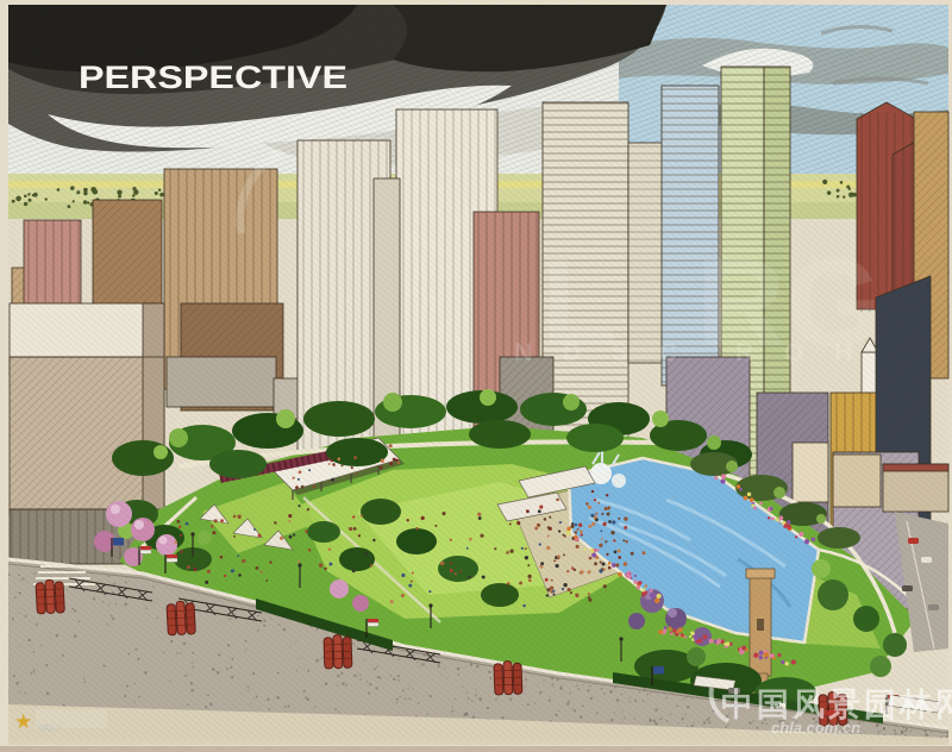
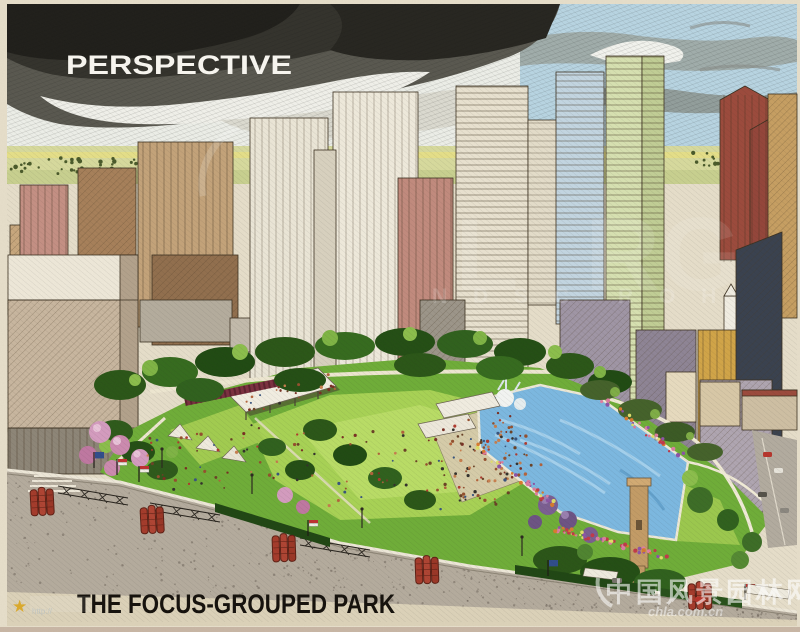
  L
  RG
  N D S C
  R O H
  PERSPECTIVE
+ THE FOCUS-GROUPED PARK
  中国风景园林
  chla.com.cn
  ★
  http://
